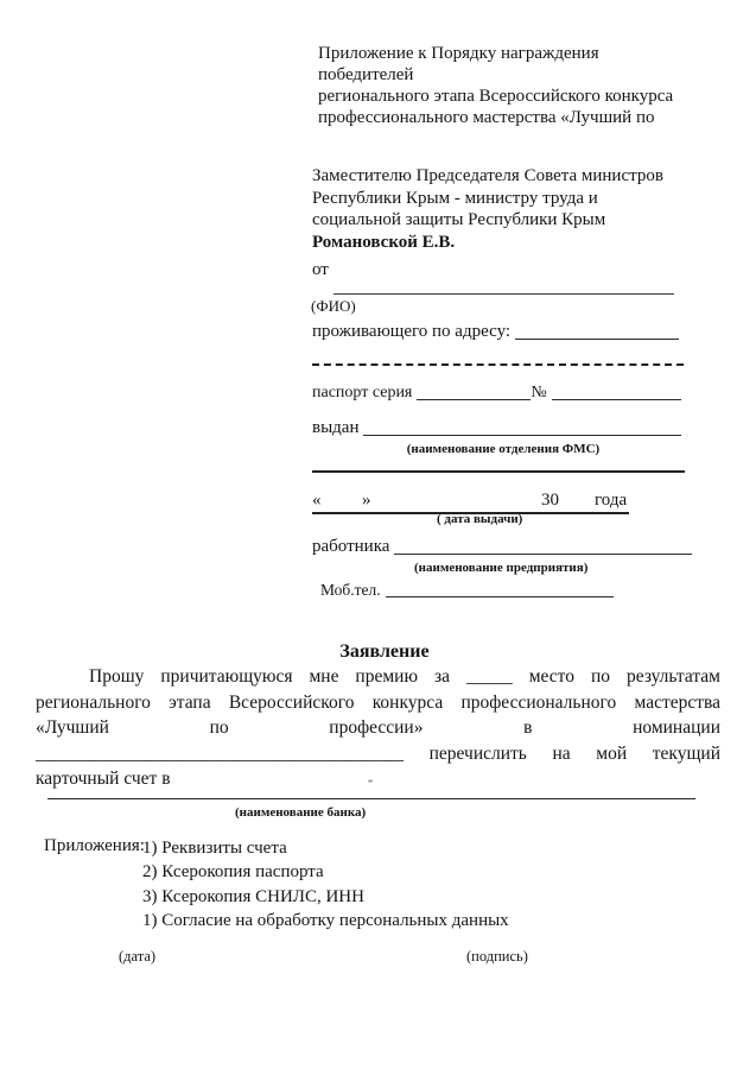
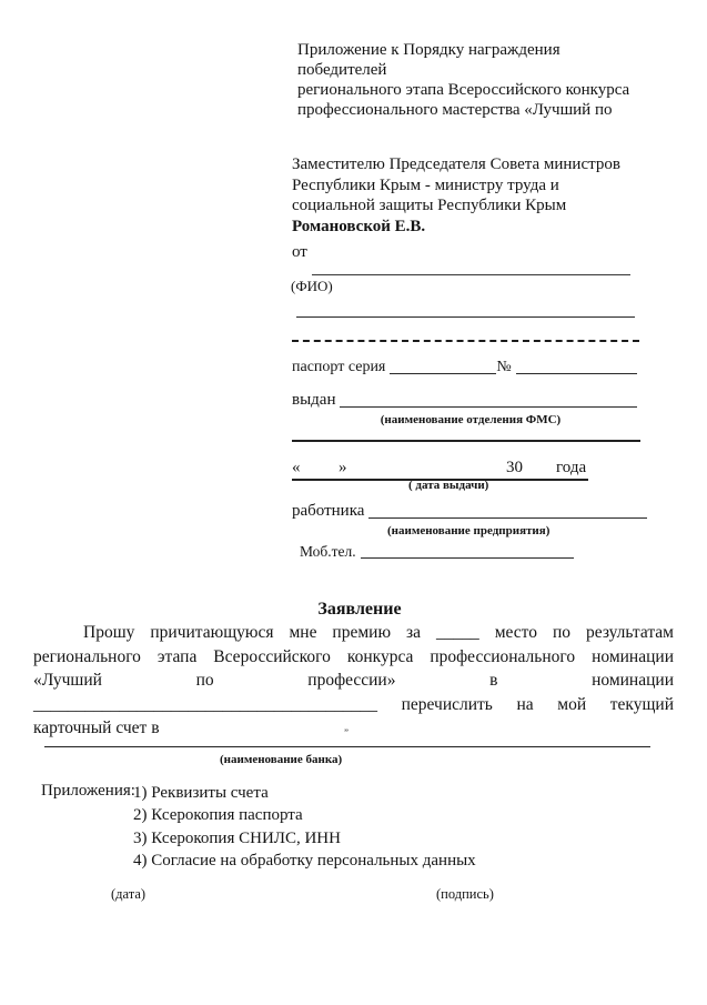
  Приложение к Порядку награждения победителей
  регионального этапа Всероссийского конкурса
  профессионального мастерства «Лучший по
  Заместителю Председателя Совета министров
  Республики Крым - министру труда и
  социальной защиты Республики Крым
  Романовской Е.В.
  от
  (ФИО)
- проживающего по адресу:
  паспорт серия
  №
  выдан
  (наименование отделения ФМС)
  «
  »
  30
  года
  ( дата выдачи)
  работника
  (наименование предприятия)
  Моб.тел.
  Заявление
  Прошу причитающуюся мне премию за _____ место по результатам
- регионального этапа Всероссийского конкурса профессионального мастерства
+ регионального этапа Всероссийского конкурса профессионального номинации
  «Лучший по профессии» в номинации
  ________________________________________ перечислить на мой текущий
  карточный счет в
  ”
  (наименование банка)
  Приложения:
  1) Реквизиты счета
  2) Ксерокопия паспорта
  3) Ксерокопия СНИЛС, ИНН
- 1) Согласие на обработку персональных данных
+ 4) Согласие на обработку персональных данных
  (дата)
  (подпись)
